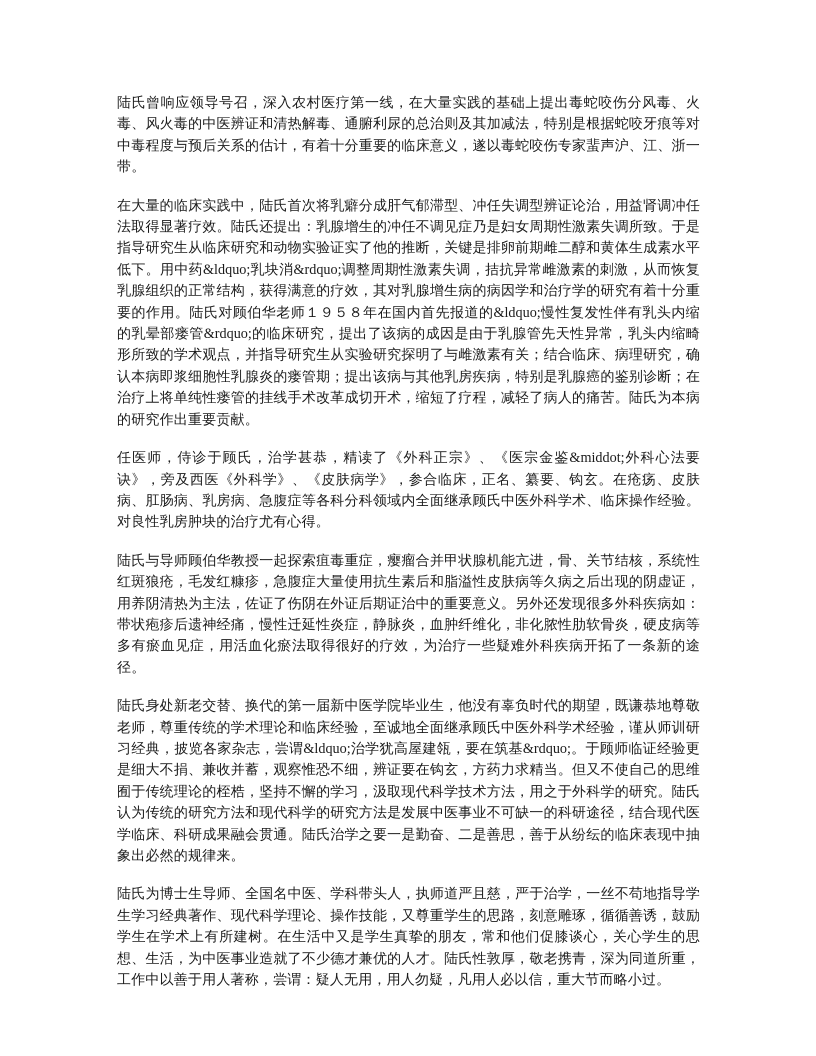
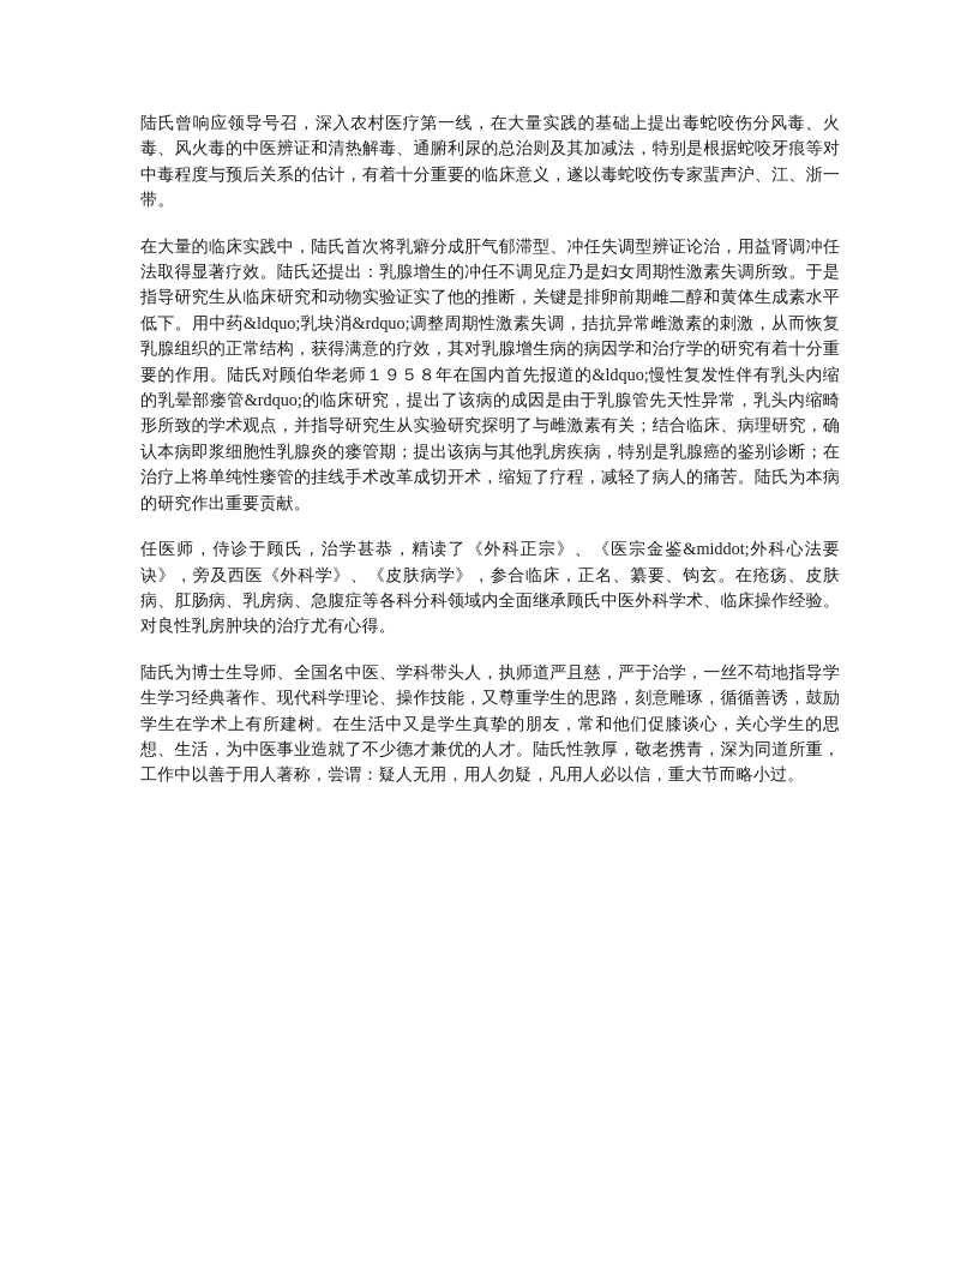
  陆氏曾响应领导号召，深入农村医疗第一线，在大量实践的基础上提出毒蛇咬伤分风毒、火毒、风火毒的中医辨证和清热解毒、通腑利尿的总治则及其加减法，特别是根据蛇咬牙痕等对中毒程度与预后关系的估计，有着十分重要的临床意义，遂以毒蛇咬伤专家蜚声沪、江、浙一带。
  在大量的临床实践中，陆氏首次将乳癖分成肝气郁滞型、冲任失调型辨证论治，用益肾调冲任法取得显著疗效。陆氏还提出：乳腺增生的冲任不调见症乃是妇女周期性激素失调所致。于是指导研究生从临床研究和动物实验证实了他的推断，关键是排卵前期雌二醇和黄体生成素水平低下。用中药&ldquo;乳块消&rdquo;调整周期性激素失调，拮抗异常雌激素的刺激，从而恢复乳腺组织的正常结构，获得满意的疗效，其对乳腺增生病的病因学和治疗学的研究有着十分重要的作用。陆氏对顾伯华老师１９５８年在国内首先报道的&ldquo;慢性复发性伴有乳头内缩的乳晕部瘘管&rdquo;的临床研究，提出了该病的成因是由于乳腺管先天性异常，乳头内缩畸形所致的学术观点，并指导研究生从实验研究探明了与雌激素有关；结合临床、病理研究，确认本病即浆细胞性乳腺炎的瘘管期；提出该病与其他乳房疾病，特别是乳腺癌的鉴别诊断；在治疗上将单纯性瘘管的挂线手术改革成切开术，缩短了疗程，减轻了病人的痛苦。陆氏为本病的研究作出重要贡献。
  任医师，侍诊于顾氏，治学甚恭，精读了《外科正宗》、《医宗金鉴&middot;外科心法要诀》，旁及西医《外科学》、《皮肤病学》，参合临床，正名、纂要、钩玄。在疮疡、皮肤病、肛肠病、乳房病、急腹症等各科分科领域内全面继承顾氏中医外科学术、临床操作经验。对良性乳房肿块的治疗尤有心得。
- 陆氏与导师顾伯华教授一起探索疽毒重症，瘿瘤合并甲状腺机能亢进，骨、关节结核，系统性红斑狼疮，毛发红糠疹，急腹症大量使用抗生素后和脂溢性皮肤病等久病之后出现的阴虚证，用养阴清热为主法，佐证了伤阴在外证后期证治中的重要意义。另外还发现很多外科疾病如：带状疱疹后遗神经痛，慢性迁延性炎症，静脉炎，血肿纤维化，非化脓性肋软骨炎，硬皮病等多有瘀血见症，用活血化瘀法取得很好的疗效，为治疗一些疑难外科疾病开拓了一条新的途径。
- 陆氏身处新老交替、换代的第一届新中医学院毕业生，他没有辜负时代的期望，既谦恭地尊敬老师，尊重传统的学术理论和临床经验，至诚地全面继承顾氏中医外科学术经验，谨从师训研习经典，披览各家杂志，尝谓&ldquo;治学犹高屋建瓴，要在筑基&rdquo;。于顾师临证经验更是细大不捐、兼收并蓄，观察惟恐不细，辨证要在钩玄，方药力求精当。但又不使自己的思维囿于传统理论的桎梏，坚持不懈的学习，汲取现代科学技术方法，用之于外科学的研究。陆氏认为传统的研究方法和现代科学的研究方法是发展中医事业不可缺一的科研途径，结合现代医学临床、科研成果融会贯通。陆氏治学之要一是勤奋、二是善思，善于从纷纭的临床表现中抽象出必然的规律来。
  陆氏为博士生导师、全国名中医、学科带头人，执师道严且慈，严于治学，一丝不苟地指导学生学习经典著作、现代科学理论、操作技能，又尊重学生的思路，刻意雕琢，循循善诱，鼓励学生在学术上有所建树。在生活中又是学生真挚的朋友，常和他们促膝谈心，关心学生的思想、生活，为中医事业造就了不少德才兼优的人才。陆氏性敦厚，敬老携青，深为同道所重，工作中以善于用人著称，尝谓：疑人无用，用人勿疑，凡用人必以信，重大节而略小过。
